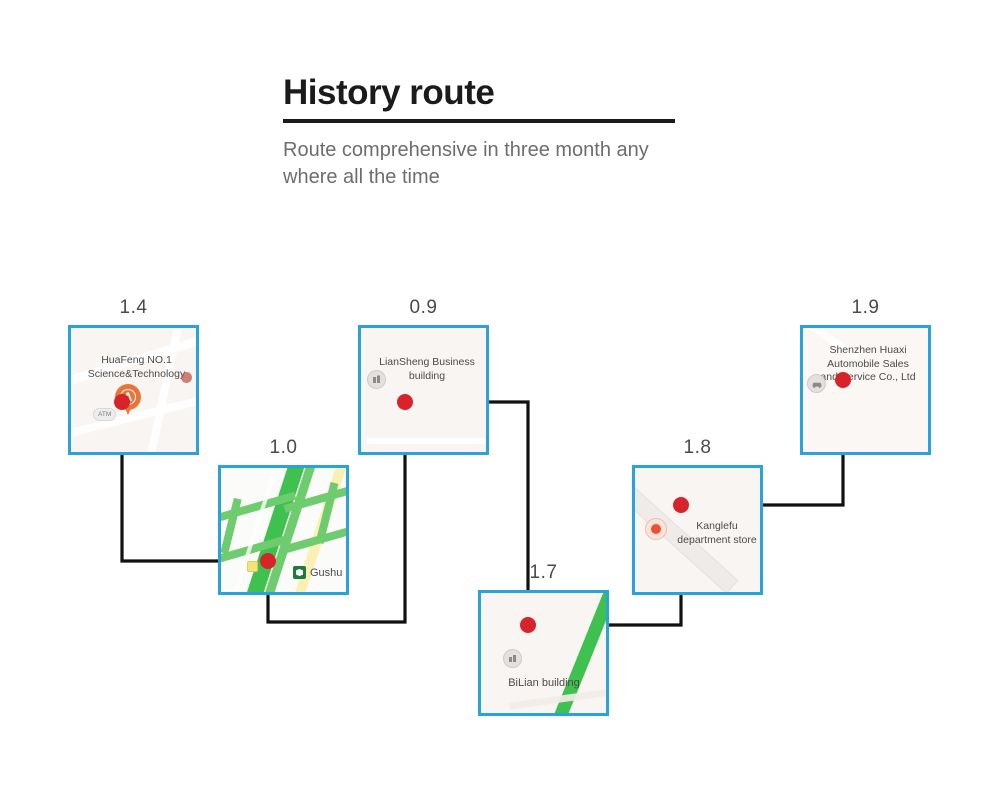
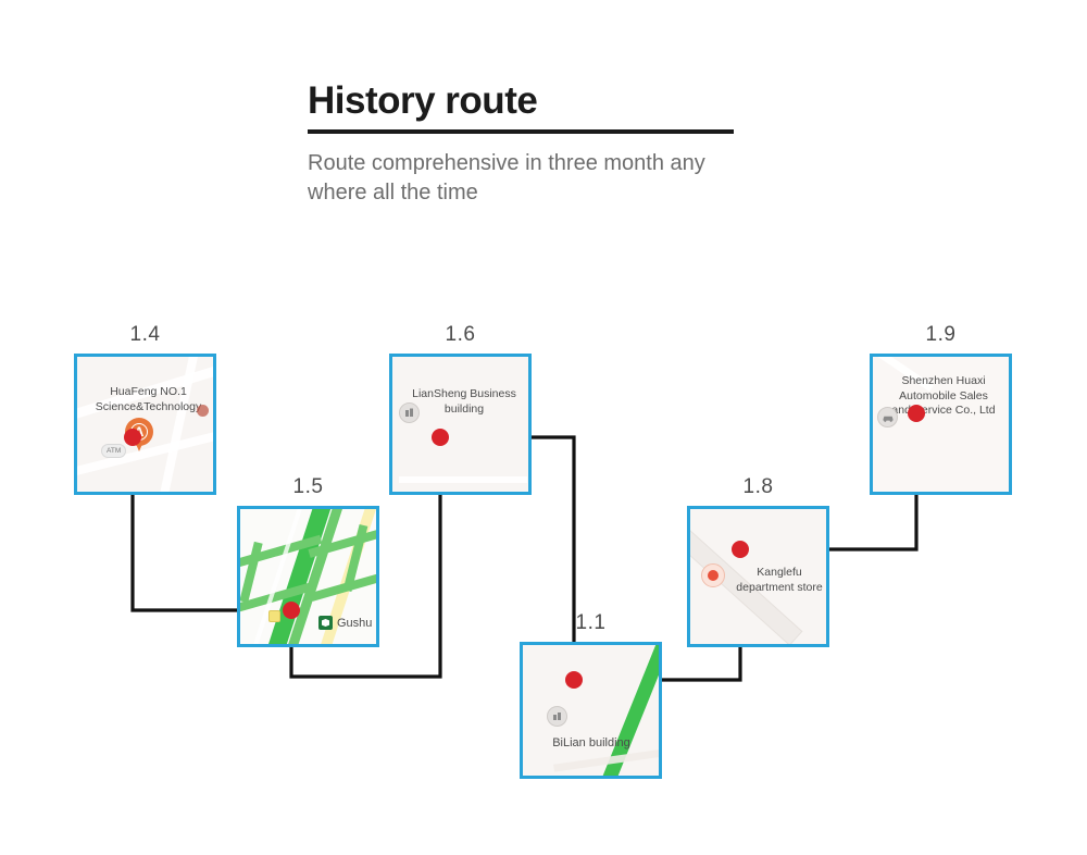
  History route
  Route comprehensive in three month any where all the time
  1.4
  HuaFeng NO.1
  Science&Technology
- 1.0
+ 1.5
  Gushu
- 0.9
+ 1.6
  LianSheng Business
  building
- 1.7
+ 1.1
  BiLian building
  1.8
  Kanglefu
  department store
  1.9
  Shenzhen Huaxi
  Automobile Sales
  nrvice Co., Ltd
